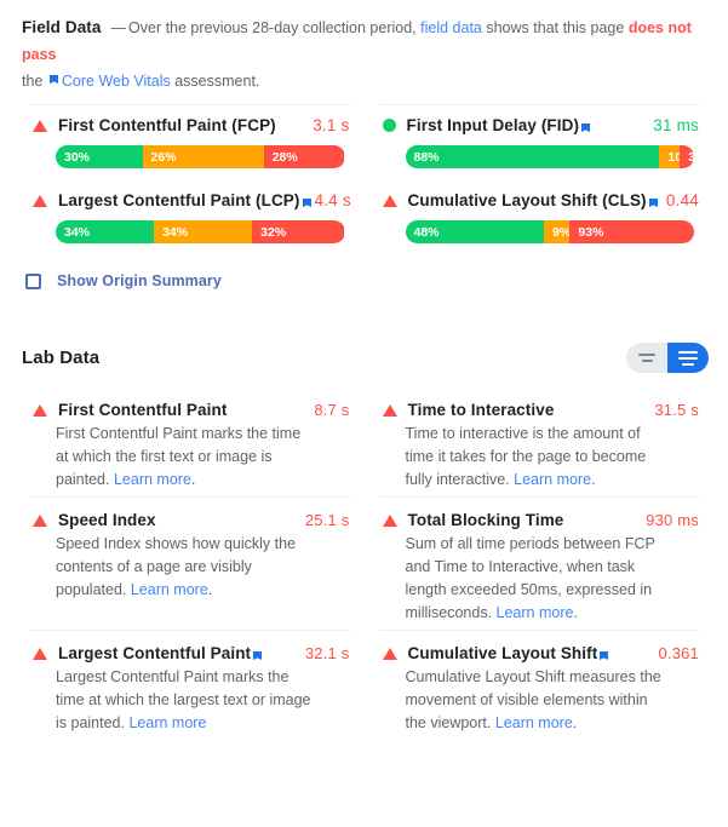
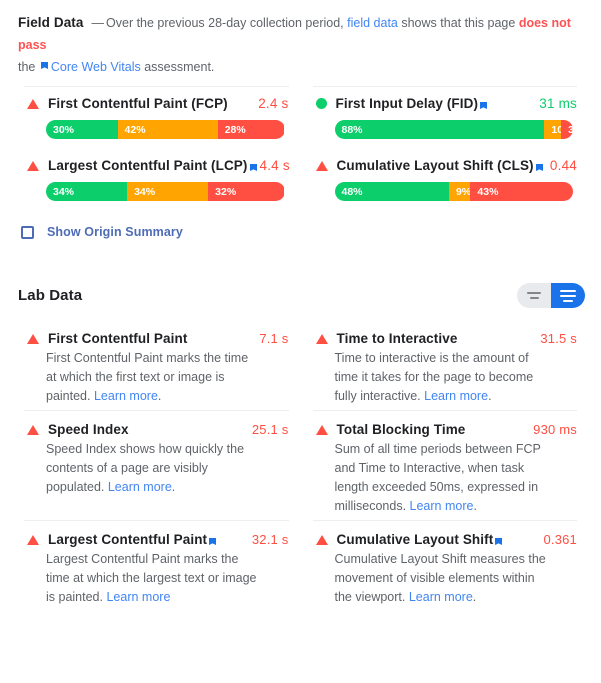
  Field Data — Over the previous 28-day collection period, field data shows that this page does not pass
  the Core Web Vitals assessment.
  First Contentful Paint (FCP)
- 3.1 s
+ 2.4 s
  30%
- 26%
+ 42%
  28%
  Largest Contentful Paint (LCP)
  4.4 s
  34%
  34%
  32%
  First Input Delay (FID)
  31 ms
  88%
  Cumulative Layout Shift (CLS)
  0.44
  48%
  9%
- 93%
+ 43%
  Show Origin Summary
  Lab Data
  First Contentful Paint
- 8.7 s
+ 7.1 s
  First Contentful Paint marks the time at which the first text or image is painted. Learn more.
  Time to Interactive
  31.5 s
  Time to interactive is the amount of time it takes for the page to become fully interactive. Learn more.
  Speed Index
  25.1 s
  Speed Index shows how quickly the contents of a page are visibly populated. Learn more.
  Total Blocking Time
  930 ms
  Sum of all time periods between FCP and Time to Interactive, when task length exceeded 50ms, expressed in milliseconds. Learn more.
  Largest Contentful Paint
  32.1 s
  Largest Contentful Paint marks the time at which the largest text or image is painted. Learn more
  Cumulative Layout Shift
  0.361
  Cumulative Layout Shift measures the movement of visible elements within the viewport. Learn more.
